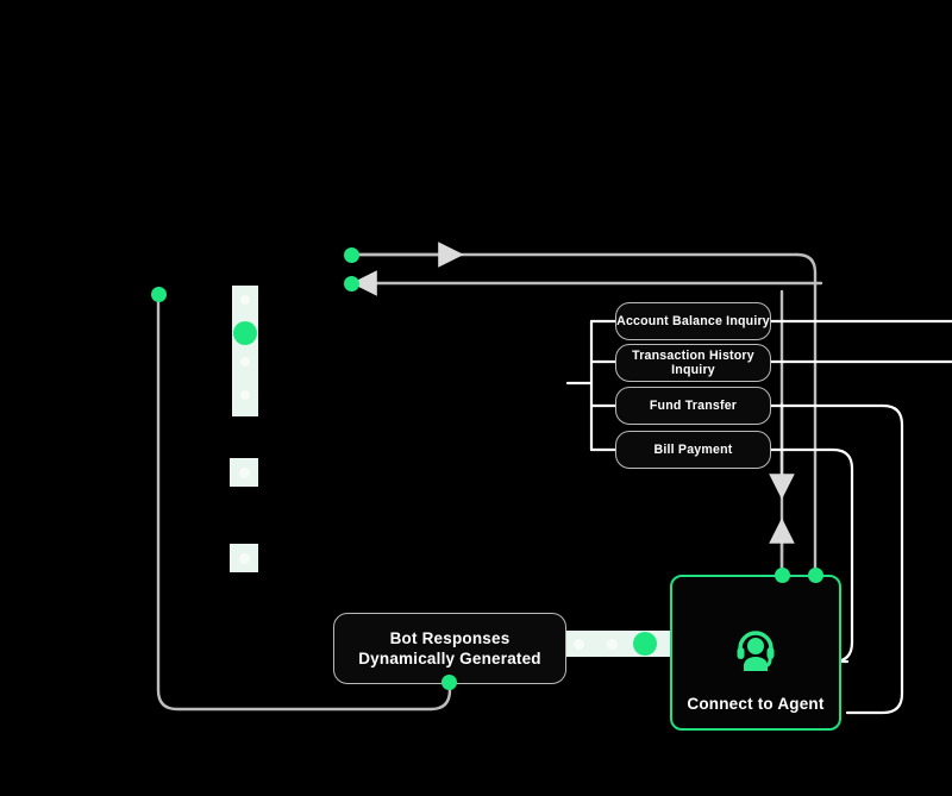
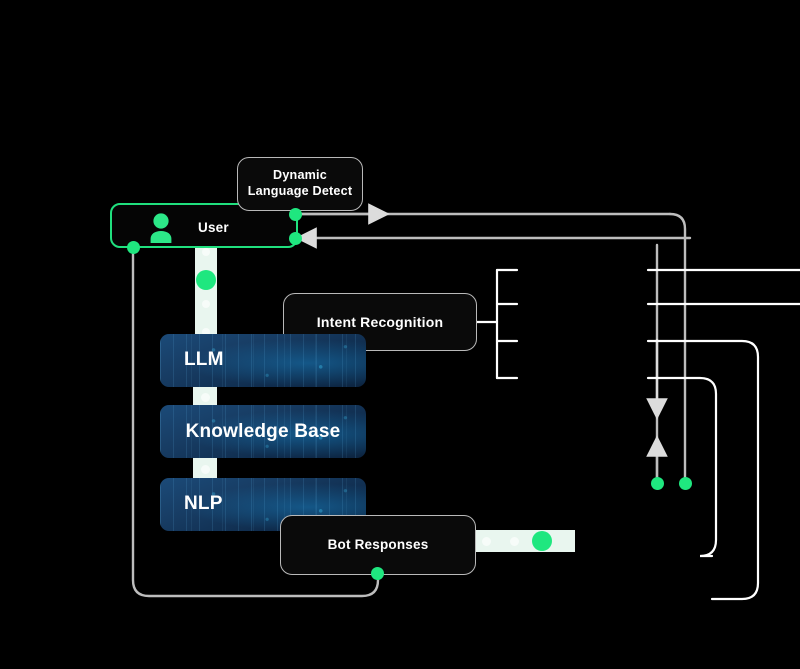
+ User
+ Dynamic
+ Language Detect
+ Intent Recognition
+ LLM
+ Knowledge Base
+ NLP
  Bot Responses
- Dynamically Generated
- Connect to Agent
- Account Balance Inquiry
- Transaction History Inquiry
- Fund Transfer
- Bill Payment
